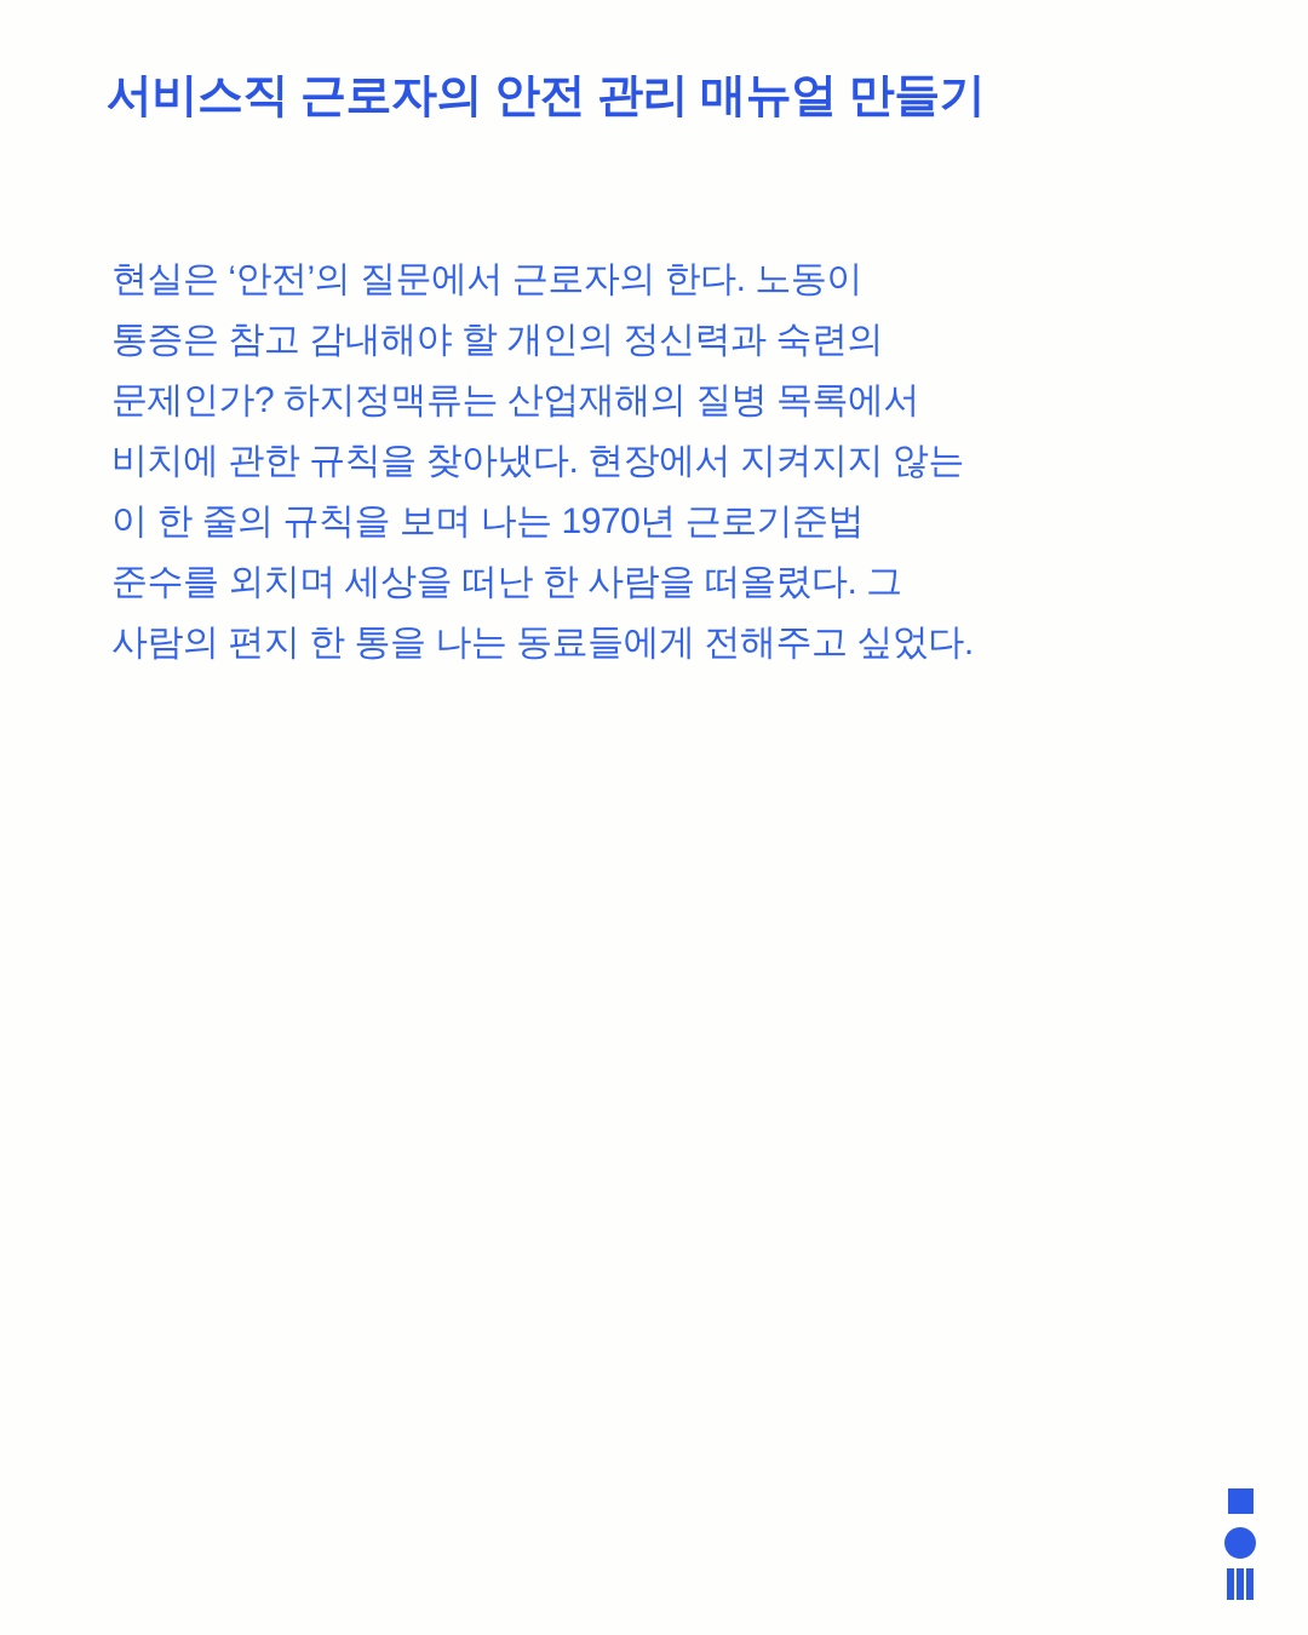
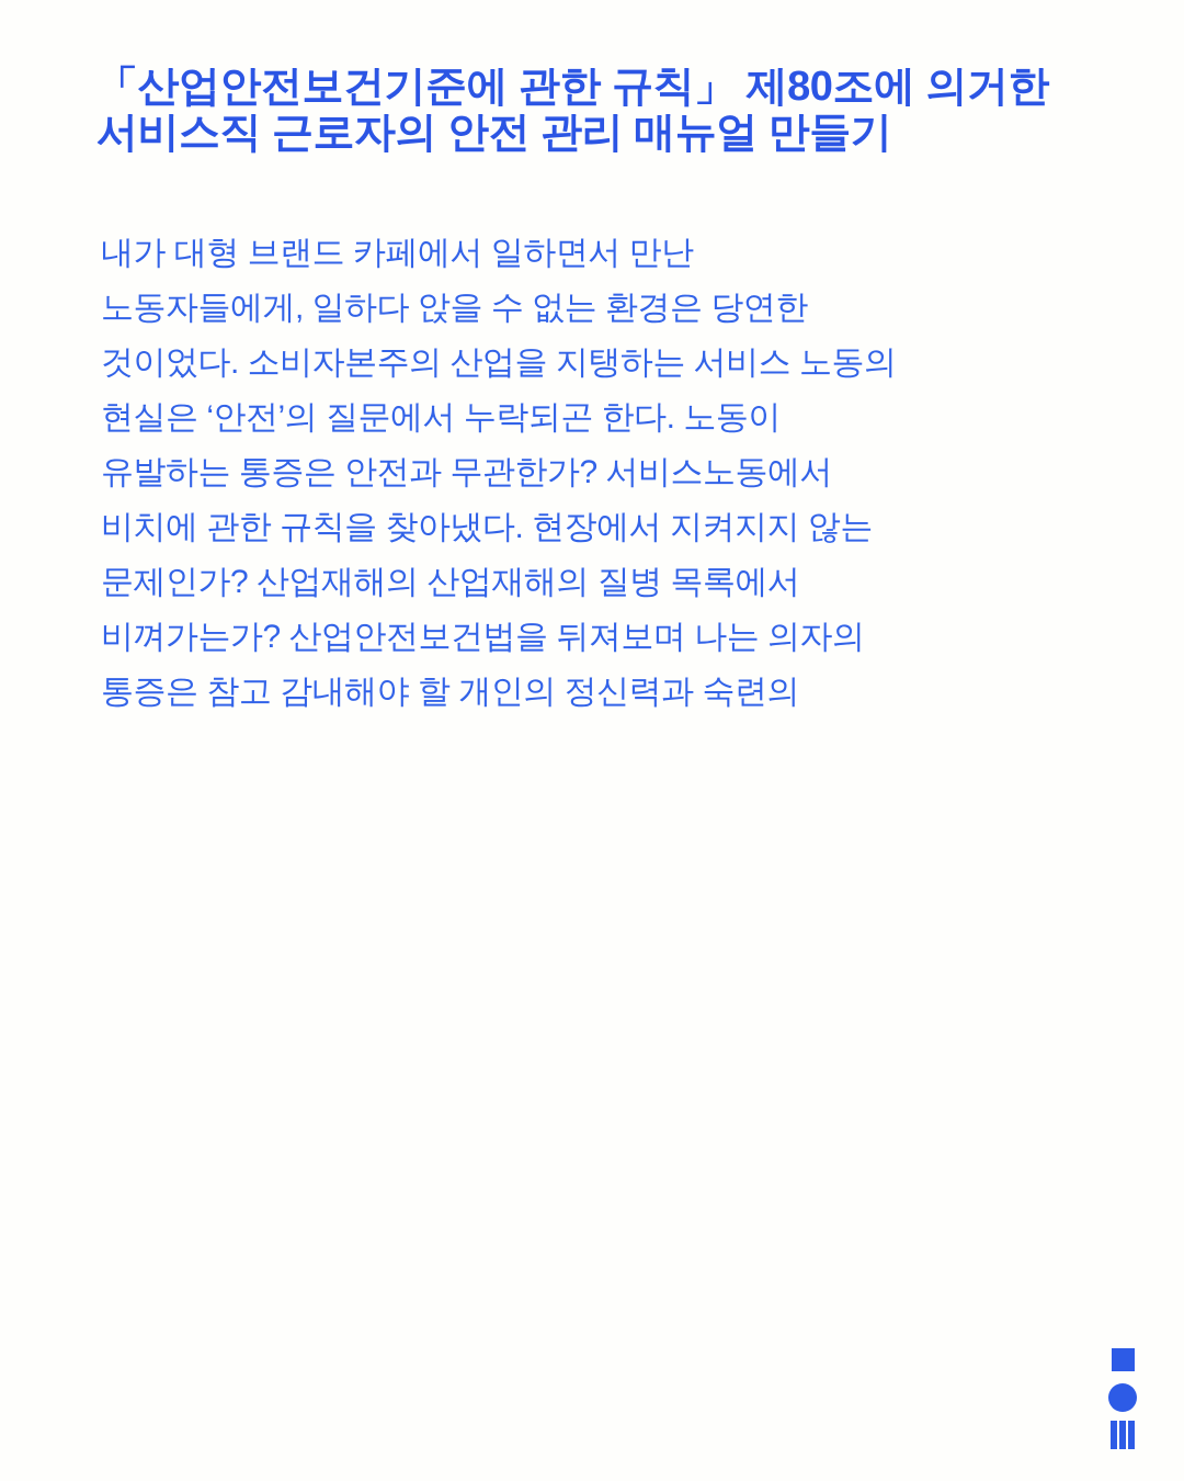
+ 「산업안전보건기준에 관한 규칙」 제80조에 의거한
  서비스직 근로자의 안전 관리 매뉴얼 만들기
+ 내가 대형 브랜드 카페에서 일하면서 만난
+ 노동자들에게, 일하다 앉을 수 없는 환경은 당연한
+ 것이었다. 소비자본주의 산업을 지탱하는 서비스 노동의
- 현실은 ‘안전’의 질문에서 근로자의 한다. 노동이
+ 현실은 ‘안전’의 질문에서 누락되곤 한다. 노동이
+ 유발하는 통증은 안전과 무관한가? 서비스노동에서
- 통증은 참고 감내해야 할 개인의 정신력과 숙련의
+ 비치에 관한 규칙을 찾아냈다. 현장에서 지켜지지 않는
- 문제인가? 하지정맥류는 산업재해의 질병 목록에서
+ 문제인가? 산업재해의 산업재해의 질병 목록에서
+ 비껴가는가? 산업안전보건법을 뒤져보며 나는 의자의
- 비치에 관한 규칙을 찾아냈다. 현장에서 지켜지지 않는
+ 통증은 참고 감내해야 할 개인의 정신력과 숙련의
- 이 한 줄의 규칙을 보며 나는 1970년 근로기준법
- 준수를 외치며 세상을 떠난 한 사람을 떠올렸다. 그
- 사람의 편지 한 통을 나는 동료들에게 전해주고 싶었다.
